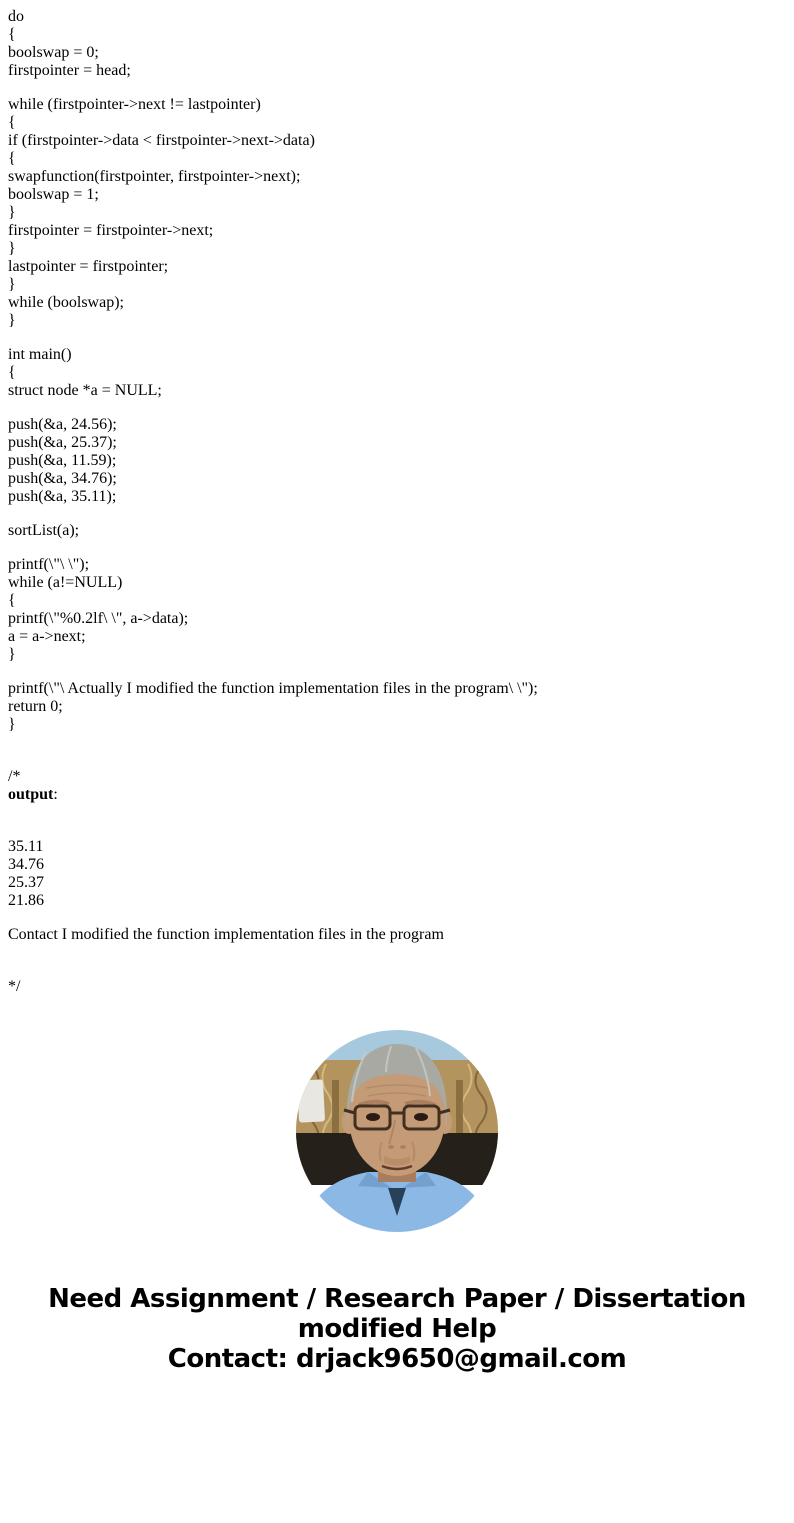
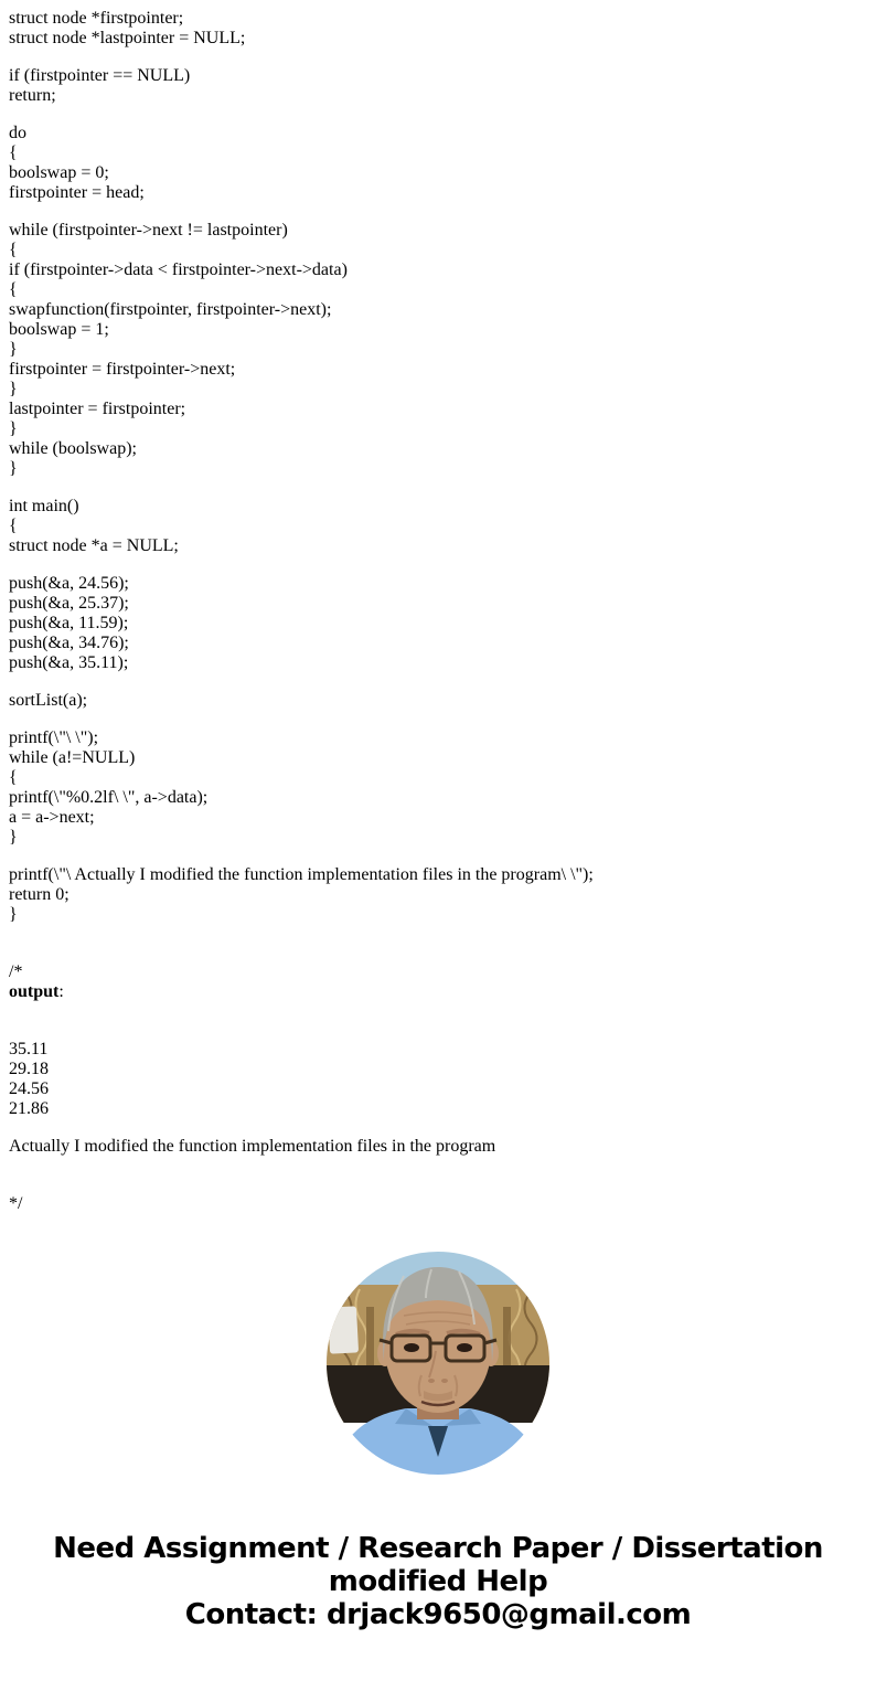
+ struct node *firstpointer;
+ struct node *lastpointer = NULL;
+ if (firstpointer == NULL)
+ return;
  do
  {
  boolswap = 0;
  firstpointer = head;
  while (firstpointer->next != lastpointer)
  {
  if (firstpointer->data < firstpointer->next->data)
  {
  swapfunction(firstpointer, firstpointer->next);
  boolswap = 1;
  }
  firstpointer = firstpointer->next;
  }
  lastpointer = firstpointer;
  }
  while (boolswap);
  }
  int main()
  {
  struct node *a = NULL;
  push(&a, 24.56);
  push(&a, 25.37);
  push(&a, 11.59);
  push(&a, 34.76);
  push(&a, 35.11);
  sortList(a);
  printf(\"\ \");
  while (a!=NULL)
  {
  printf(\"%0.2lf\ \", a->data);
  a = a->next;
  }
  printf(\"\ Actually I modified the function implementation files in the program\ \");
  return 0;
  }
  /*
  output:
  35.11
- 34.76
- 25.37
+ 29.18
+ 24.56
  21.86
- Contact I modified the function implementation files in the program
+ Actually I modified the function implementation files in the program
  */
  Need Assignment / Research Paper / Dissertation modified Help
  Contact: drjack9650@gmail.com
